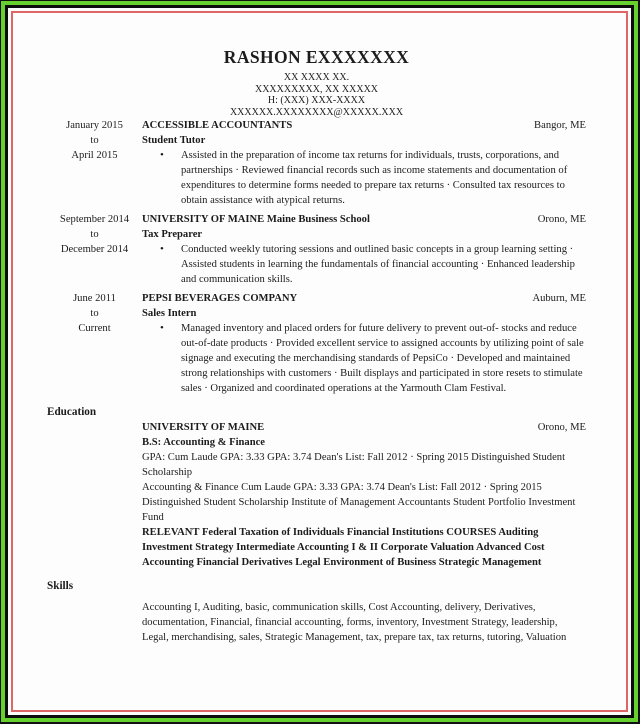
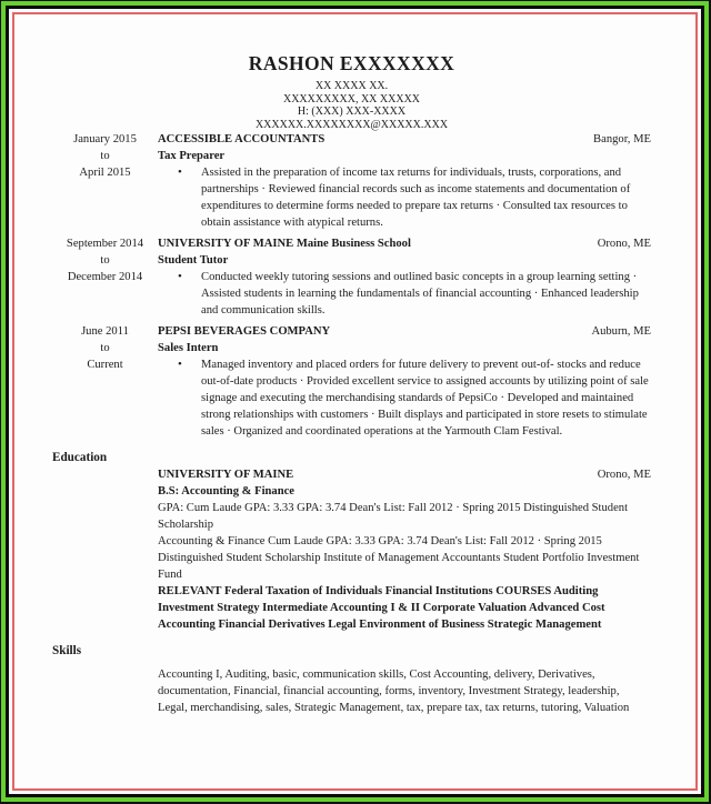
  RASHON EXXXXXXX
  XX XXXX XX.
  XXXXXXXXX, XX XXXXX
  H: (XXX) XXX-XXXX
  XXXXXX.XXXXXXXX@XXXXX.XXX
  January 2015
  to
  April 2015
  ACCESSIBLE ACCOUNTANTS
  Bangor, ME
- Student Tutor
+ Tax Preparer
  Assisted in the preparation of income tax returns for individuals, trusts, corporations, and partnerships · Reviewed financial records such as income statements and documentation of expenditures to determine forms needed to prepare tax returns · Consulted tax resources to obtain assistance with atypical returns.
  September 2014
  to
  December 2014
  UNIVERSITY OF MAINE Maine Business School
  Orono, ME
- Tax Preparer
+ Student Tutor
  Conducted weekly tutoring sessions and outlined basic concepts in a group learning setting · Assisted students in learning the fundamentals of financial accounting · Enhanced leadership and communication skills.
  June 2011
  to
  Current
  PEPSI BEVERAGES COMPANY
  Auburn, ME
  Sales Intern
  Managed inventory and placed orders for future delivery to prevent out-of- stocks and reduce out-of-date products · Provided excellent service to assigned accounts by utilizing point of sale signage and executing the merchandising standards of PepsiCo · Developed and maintained strong relationships with customers · Built displays and participated in store resets to stimulate sales · Organized and coordinated operations at the Yarmouth Clam Festival.
  Education
  UNIVERSITY OF MAINE
  Orono, ME
  B.S: Accounting & Finance
  GPA: Cum Laude GPA: 3.33 GPA: 3.74 Dean's List: Fall 2012 · Spring 2015 Distinguished Student Scholarship
  Accounting & Finance Cum Laude GPA: 3.33 GPA: 3.74 Dean's List: Fall 2012 · Spring 2015 Distinguished Student Scholarship Institute of Management Accountants Student Portfolio Investment Fund
  RELEVANT Federal Taxation of Individuals Financial Institutions COURSES Auditing Investment Strategy Intermediate Accounting I & II Corporate Valuation Advanced Cost Accounting Financial Derivatives Legal Environment of Business Strategic Management
  Skills
  Accounting I, Auditing, basic, communication skills, Cost Accounting, delivery, Derivatives, documentation, Financial, financial accounting, forms, inventory, Investment Strategy, leadership, Legal, merchandising, sales, Strategic Management, tax, prepare tax, tax returns, tutoring, Valuation
